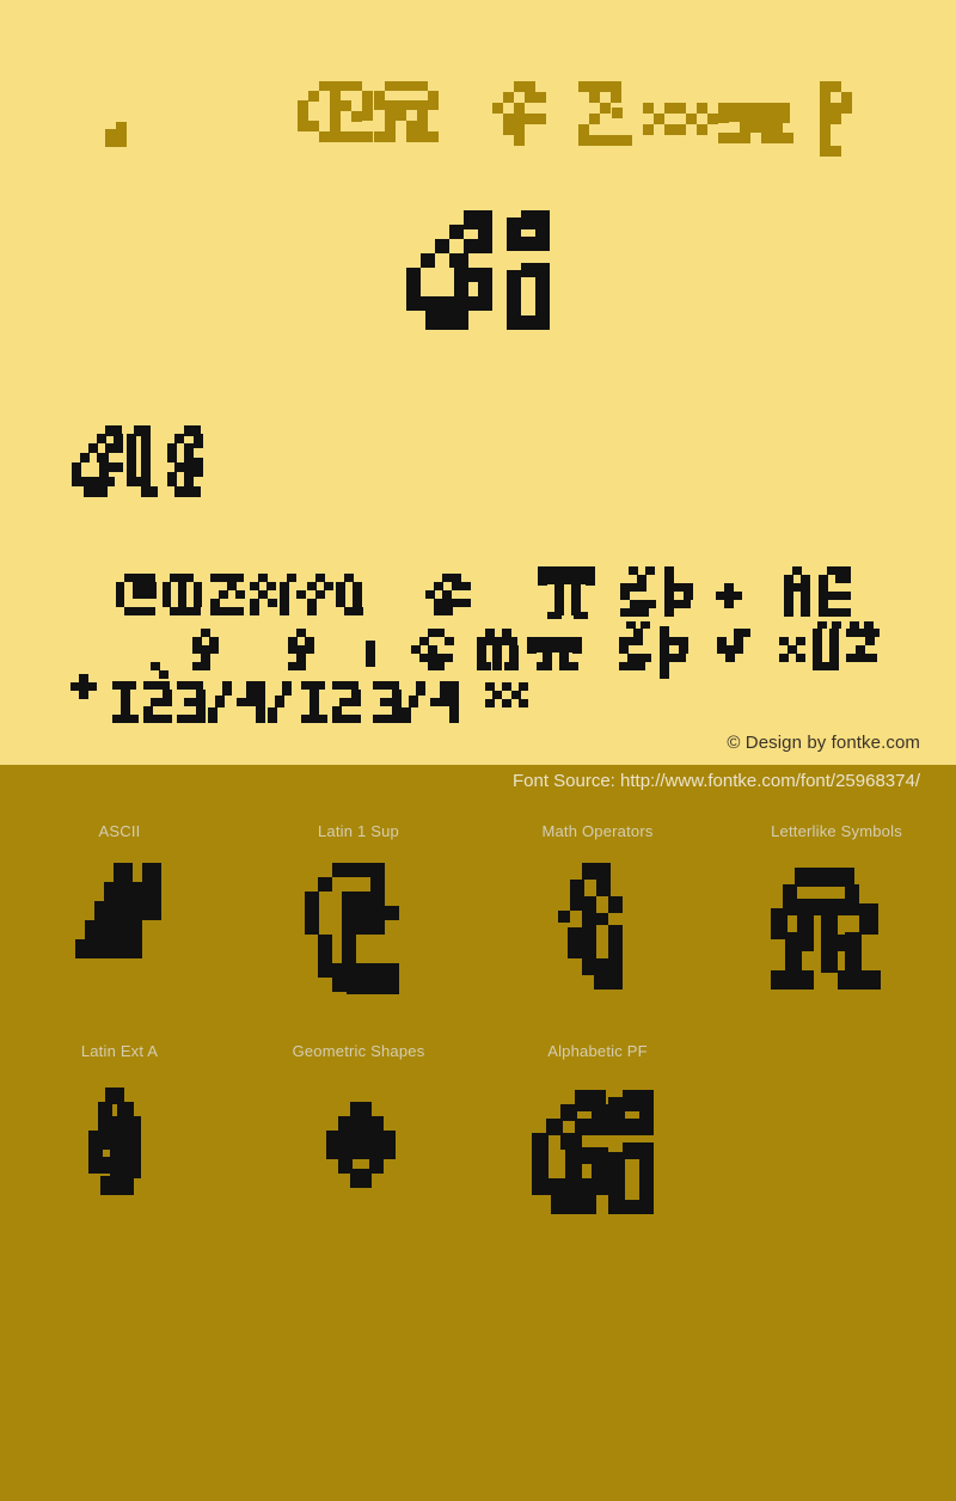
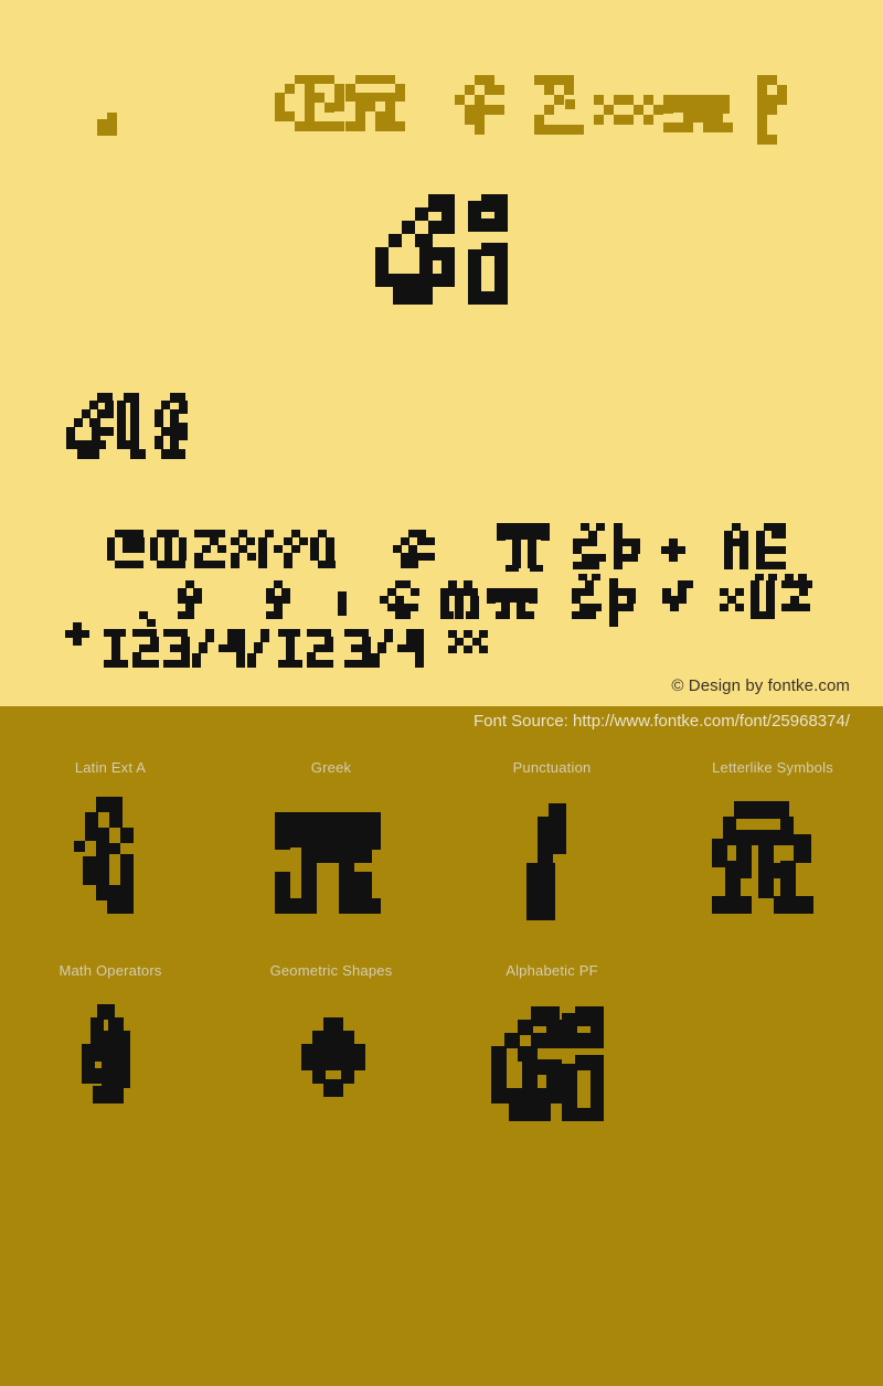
  © Design by fontke.com
  Font Source: http://www.fontke.com/font/25968374/
- ASCII
- Latin 1 Sup
- Math Operators
+ Latin Ext A
+ Greek
+ Punctuation
  Letterlike Symbols
- Latin Ext A
+ Math Operators
  Geometric Shapes
  Alphabetic PF
